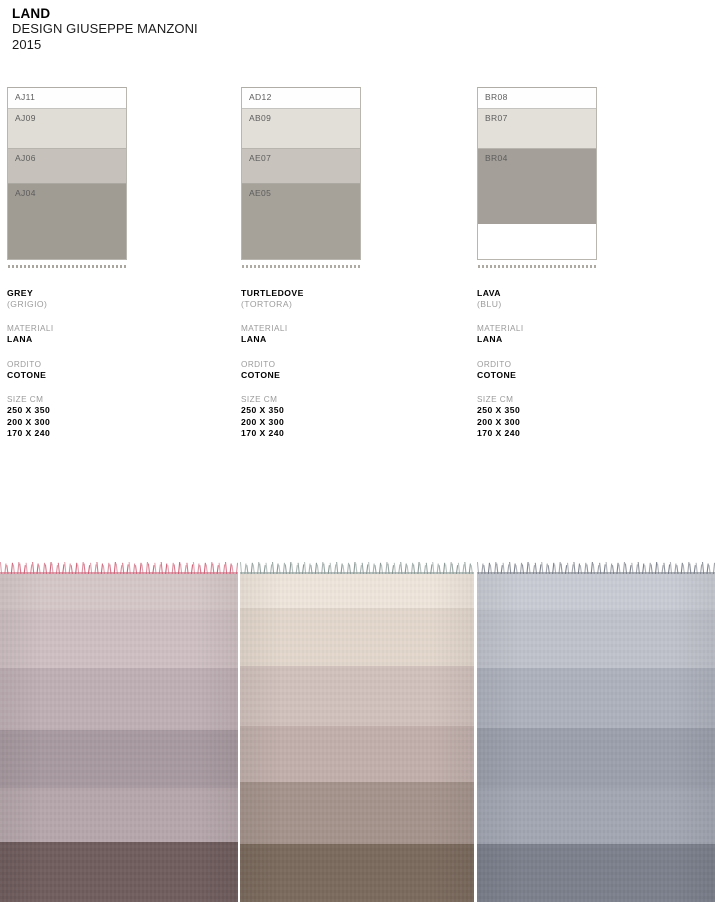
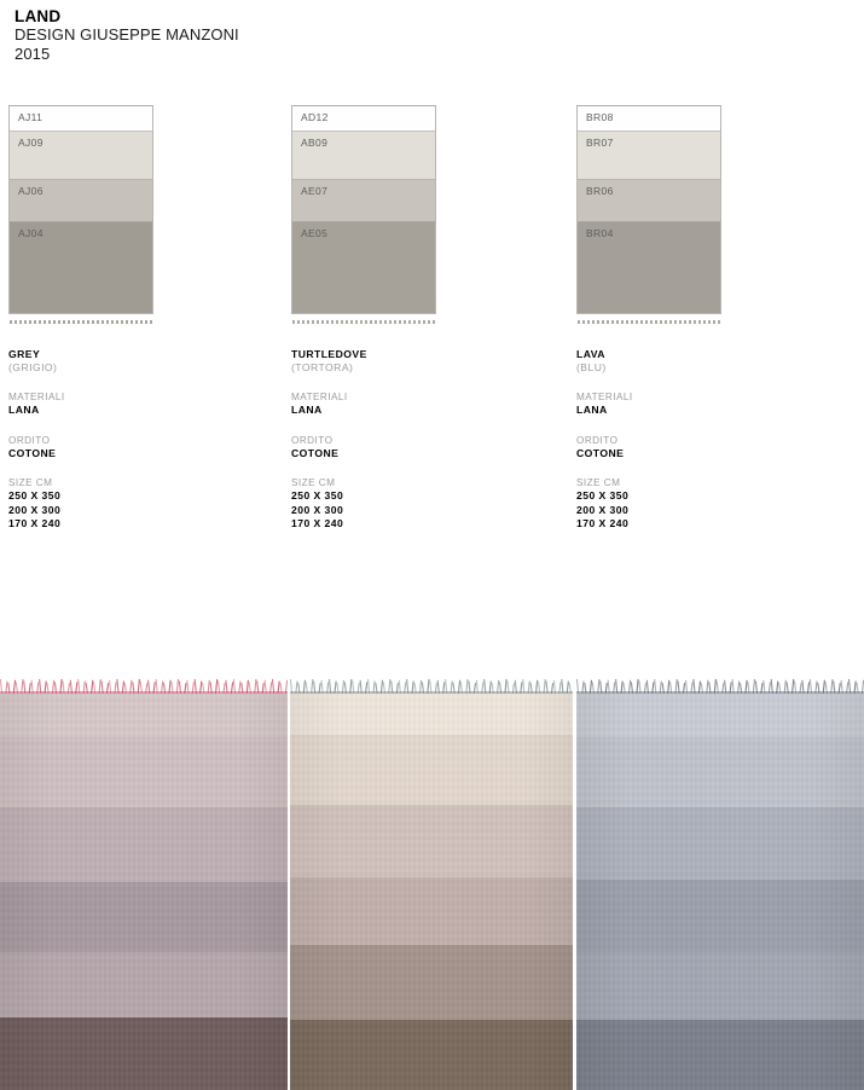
  LAND
  DESIGN GIUSEPPE MANZONI
  2015
  AJ11
  AJ09
  AJ06
  AJ04
  GREY
  (GRIGIO)
  MATERIALI
  LANA
  ORDITO
  COTONE
  SIZE CM
  250 X 350
  200 X 300
  170 X 240
  AD12
  AB09
  AE07
  AE05
  TURTLEDOVE
  (TORTORA)
  MATERIALI
  LANA
  ORDITO
  COTONE
  SIZE CM
  250 X 350
  200 X 300
  170 X 240
  BR08
  BR07
+ BR06
  BR04
  LAVA
  (BLU)
  MATERIALI
  LANA
  ORDITO
  COTONE
  SIZE CM
  250 X 350
  200 X 300
  170 X 240
